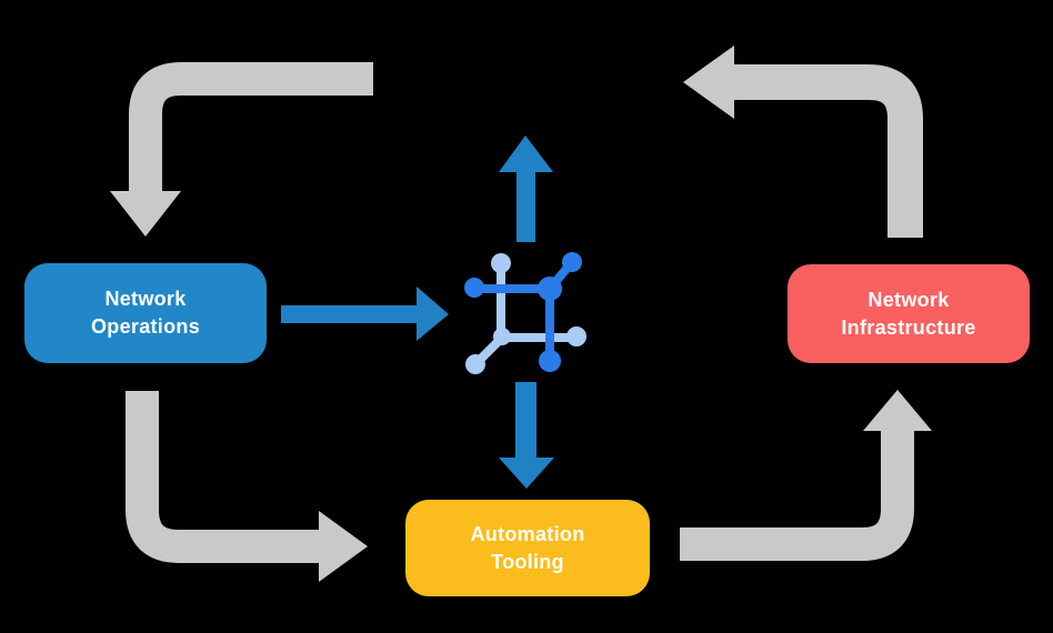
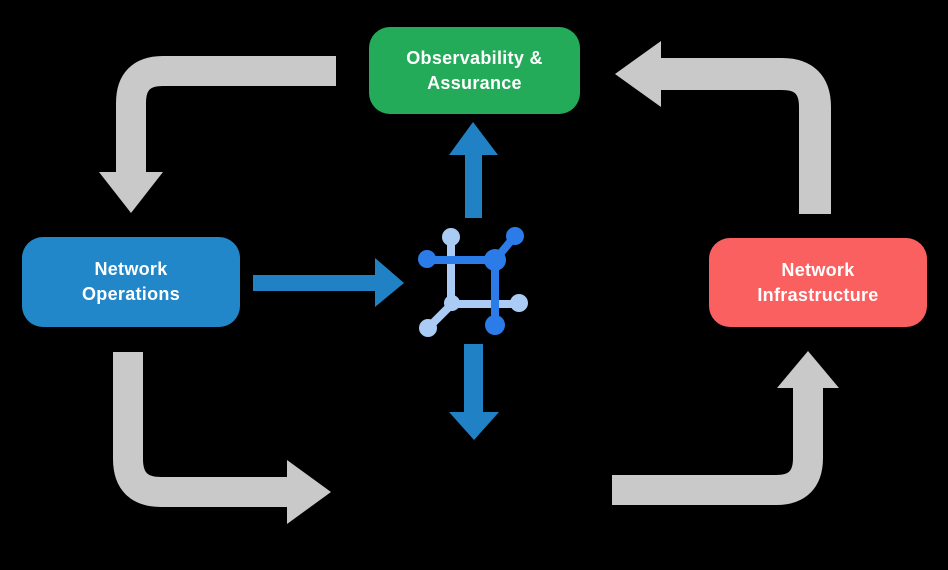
+ Observability &
+ Assurance
  Network
  Operations
  Network
  Infrastructure
- Automation
- Tooling
